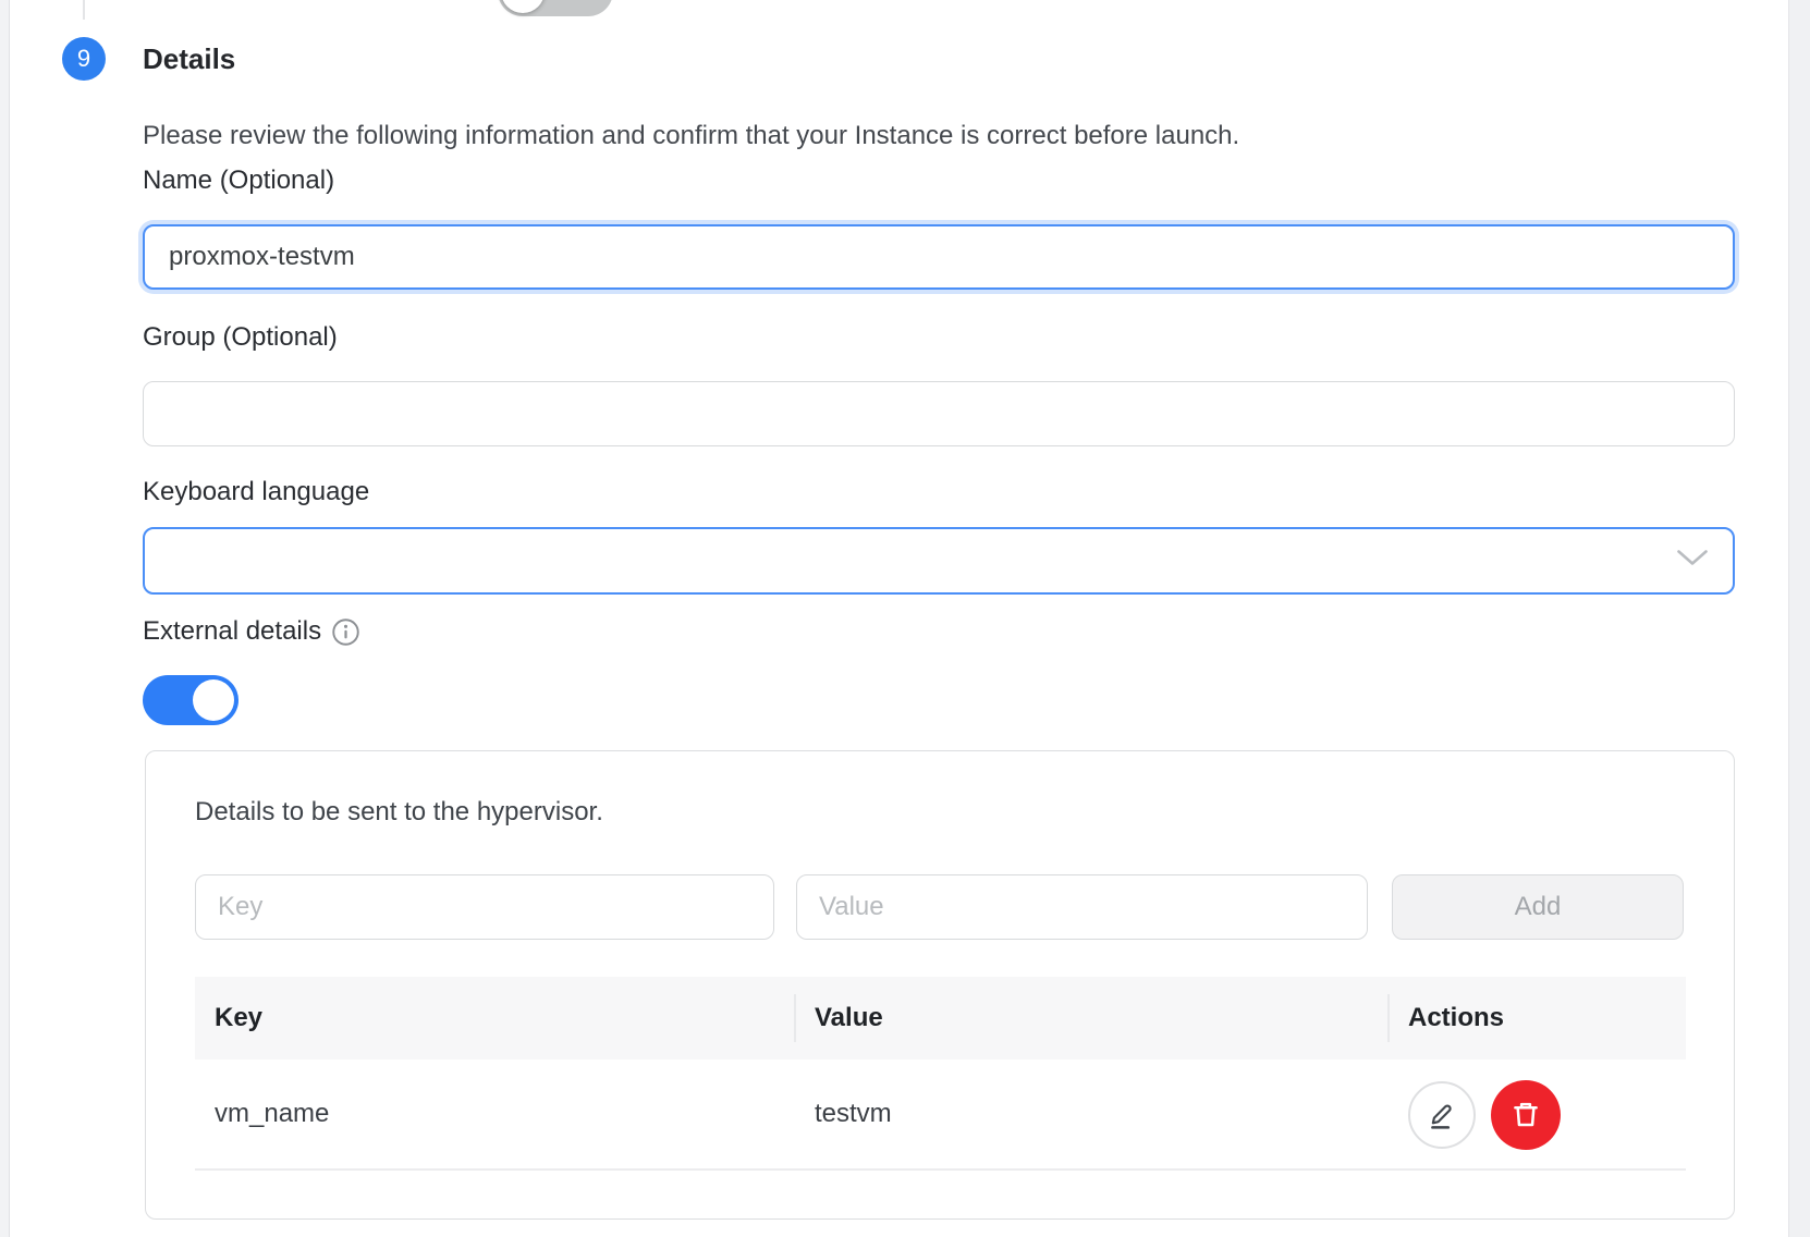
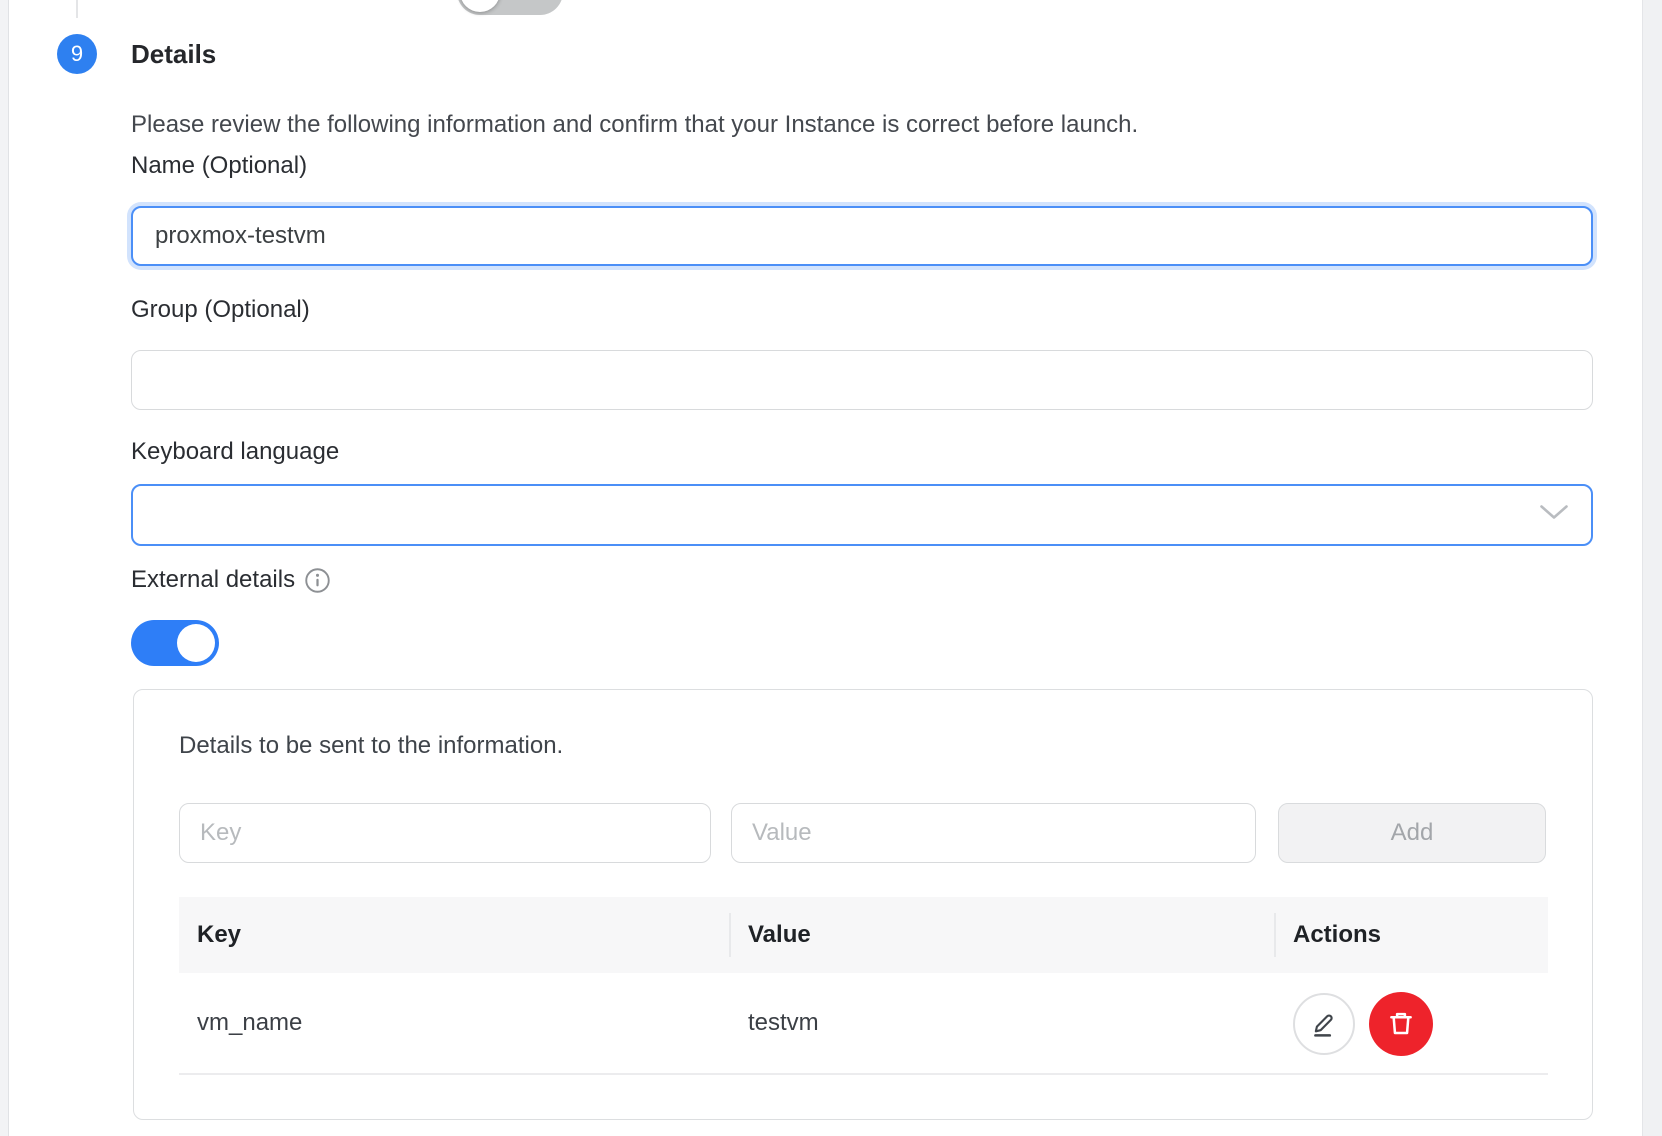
  9
  Details
  Please review the following information and confirm that your Instance is correct before launch.
  Name (Optional)
  proxmox-testvm
  Group (Optional)
  Keyboard language
  External details
- Details to be sent to the hypervisor.
+ Details to be sent to the information.
  Key
  Value
  Add
  Key
  Value
  Actions
  vm_name
  testvm
